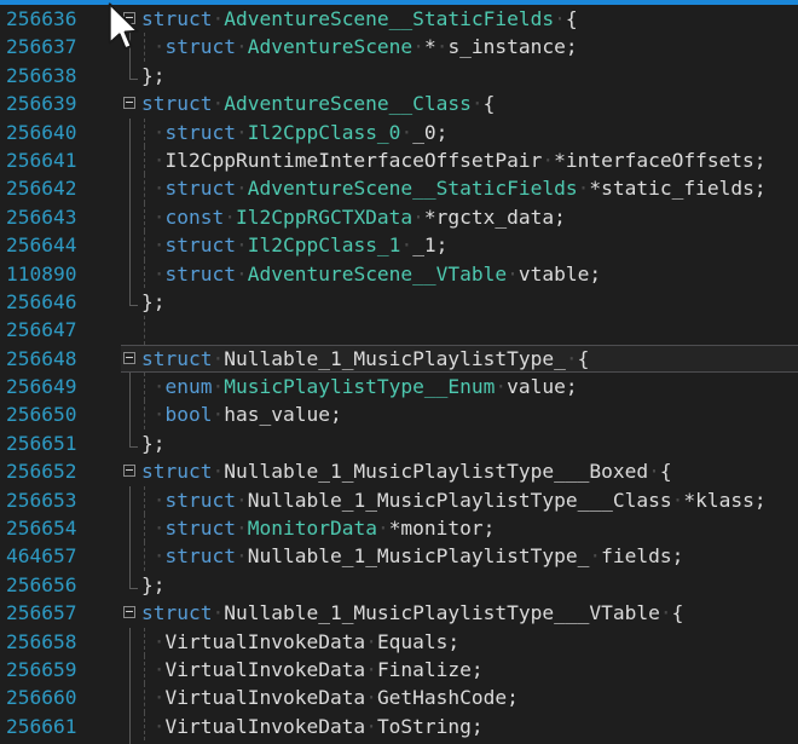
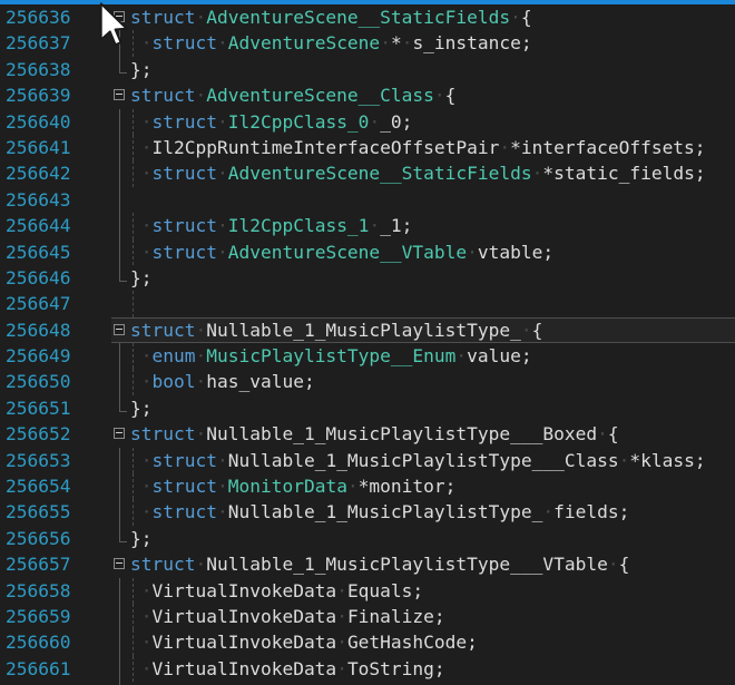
  256636
  struct·AdventureScene__StaticFields·{
  256637
  ·struct·AdventureScene·*·s_instance;
  256638
  };
  256639
  struct·AdventureScene__Class·{
  256640
  ·struct·Il2CppClass_0·_0;
  256641
  ·Il2CppRuntimeInterfaceOffsetPair·*interfaceOffsets;
  256642
  ·struct·AdventureScene__StaticFields·*static_fields;
  256643
- ·const·Il2CppRGCTXData·*rgctx_data;
  256644
  ·struct·Il2CppClass_1·_1;
- 110890
+ 256645
  ·struct·AdventureScene__VTable·vtable;
  256646
  };
  256647
  256648
  struct·Nullable_1_MusicPlaylistType_·{
  256649
  ·enum·MusicPlaylistType__Enum·value;
  256650
  ·bool·has_value;
  256651
  };
  256652
  struct·Nullable_1_MusicPlaylistType___Boxed·{
  256653
  ·struct·Nullable_1_MusicPlaylistType___Class·*klass;
  256654
  ·struct·MonitorData·*monitor;
- 464657
+ 256655
  ·struct·Nullable_1_MusicPlaylistType_·fields;
  256656
  };
  256657
  struct·Nullable_1_MusicPlaylistType___VTable·{
  256658
  ·VirtualInvokeData·Equals;
  256659
  ·VirtualInvokeData·Finalize;
  256660
  ·VirtualInvokeData·GetHashCode;
  256661
  ·VirtualInvokeData·ToString;
